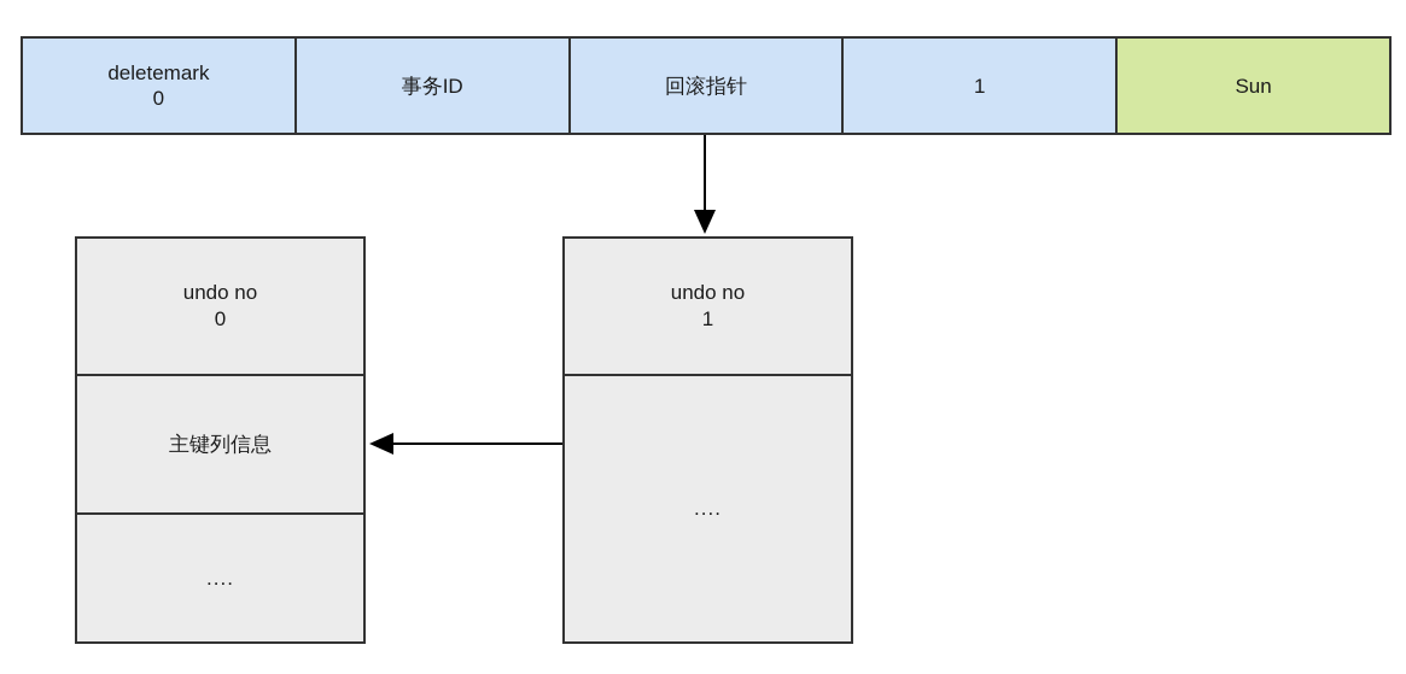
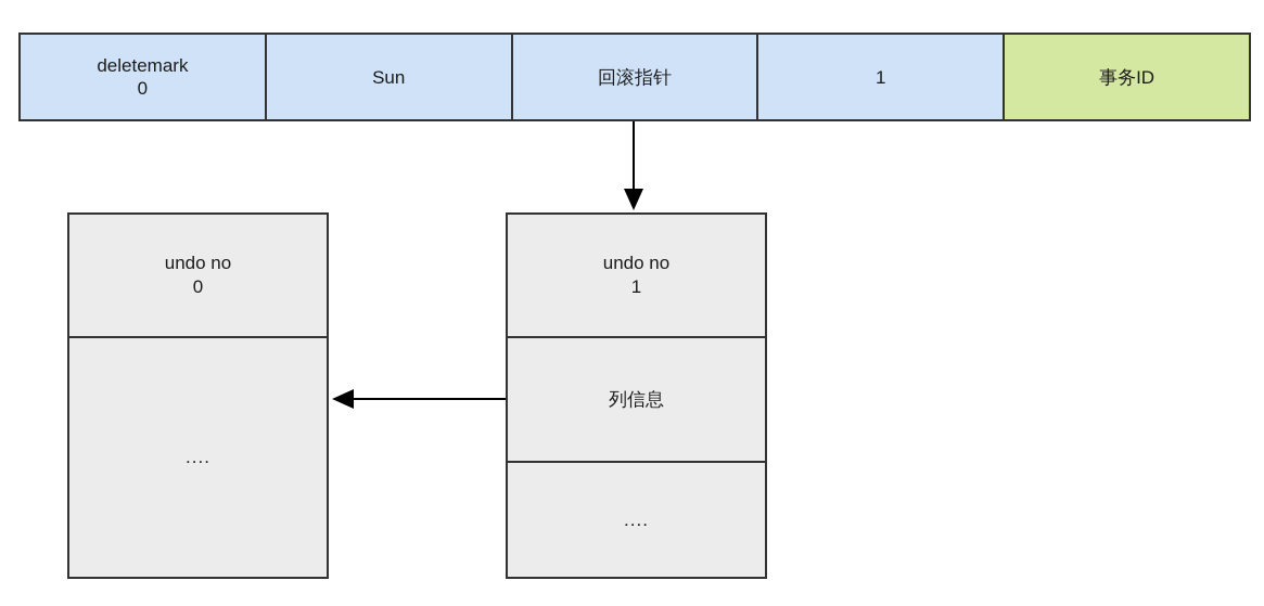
  deletemark
  0
- 事务ID
+ Sun
  回滚指针
  1
- Sun
+ 事务ID
  undo no
  0
- 主键列信息
  ....
  undo no
  1
+ 列信息
  ....
